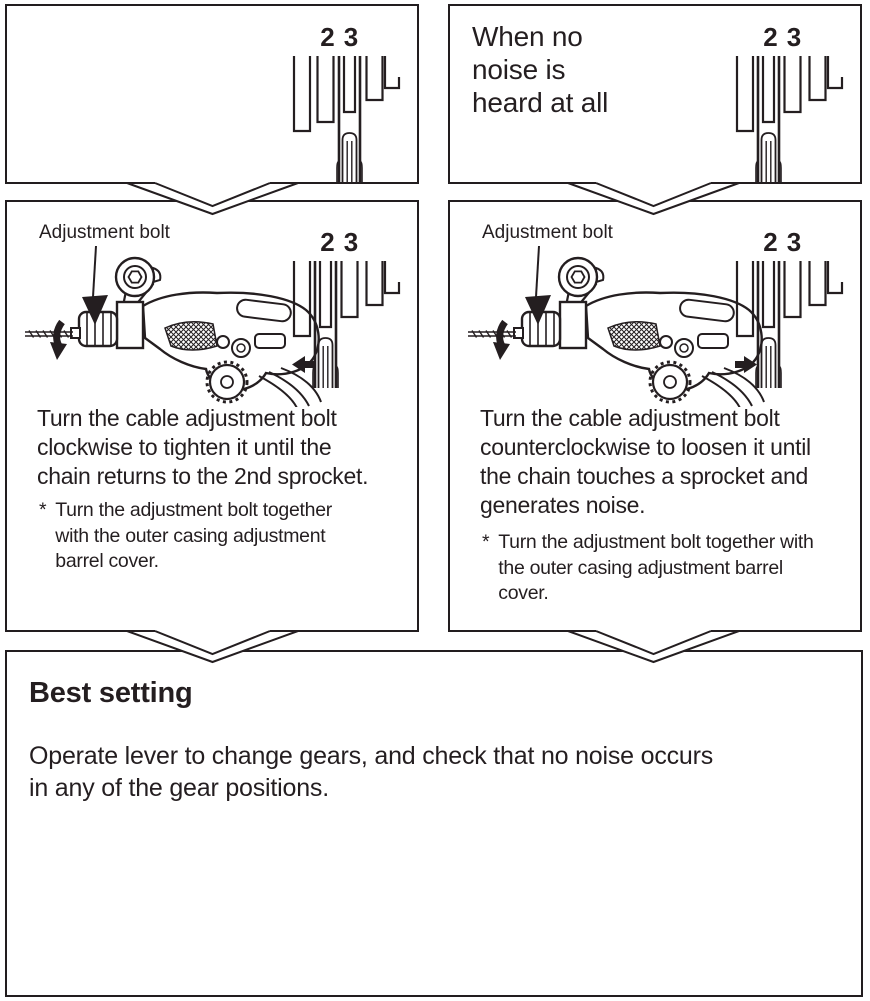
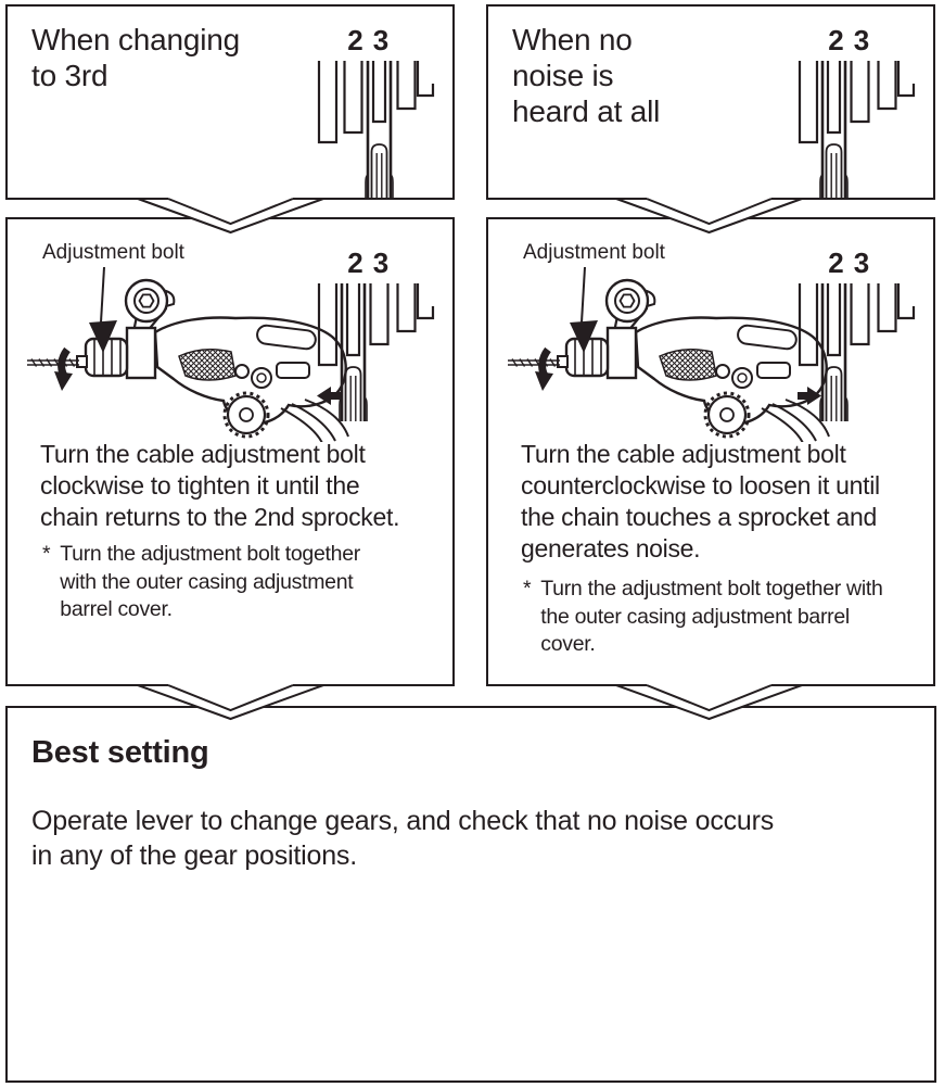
+ When changing
+ to 3rd
  2
  3
  When no
  noise is
  heard at all
  2
  3
  Adjustment bolt
  2
  3
  Turn the cable adjustment bolt
  clockwise to tighten it until the
  chain returns to the 2nd sprocket.
  *
  Turn the adjustment bolt together
  with the outer casing adjustment
  barrel cover.
  Adjustment bolt
  2
  3
  Turn the cable adjustment bolt
  counterclockwise to loosen it until
  the chain touches a sprocket and
  generates noise.
  *
  Turn the adjustment bolt together with
  the outer casing adjustment barrel
  cover.
  Best setting
  Operate lever to change gears, and check that no noise occurs
  in any of the gear positions.
